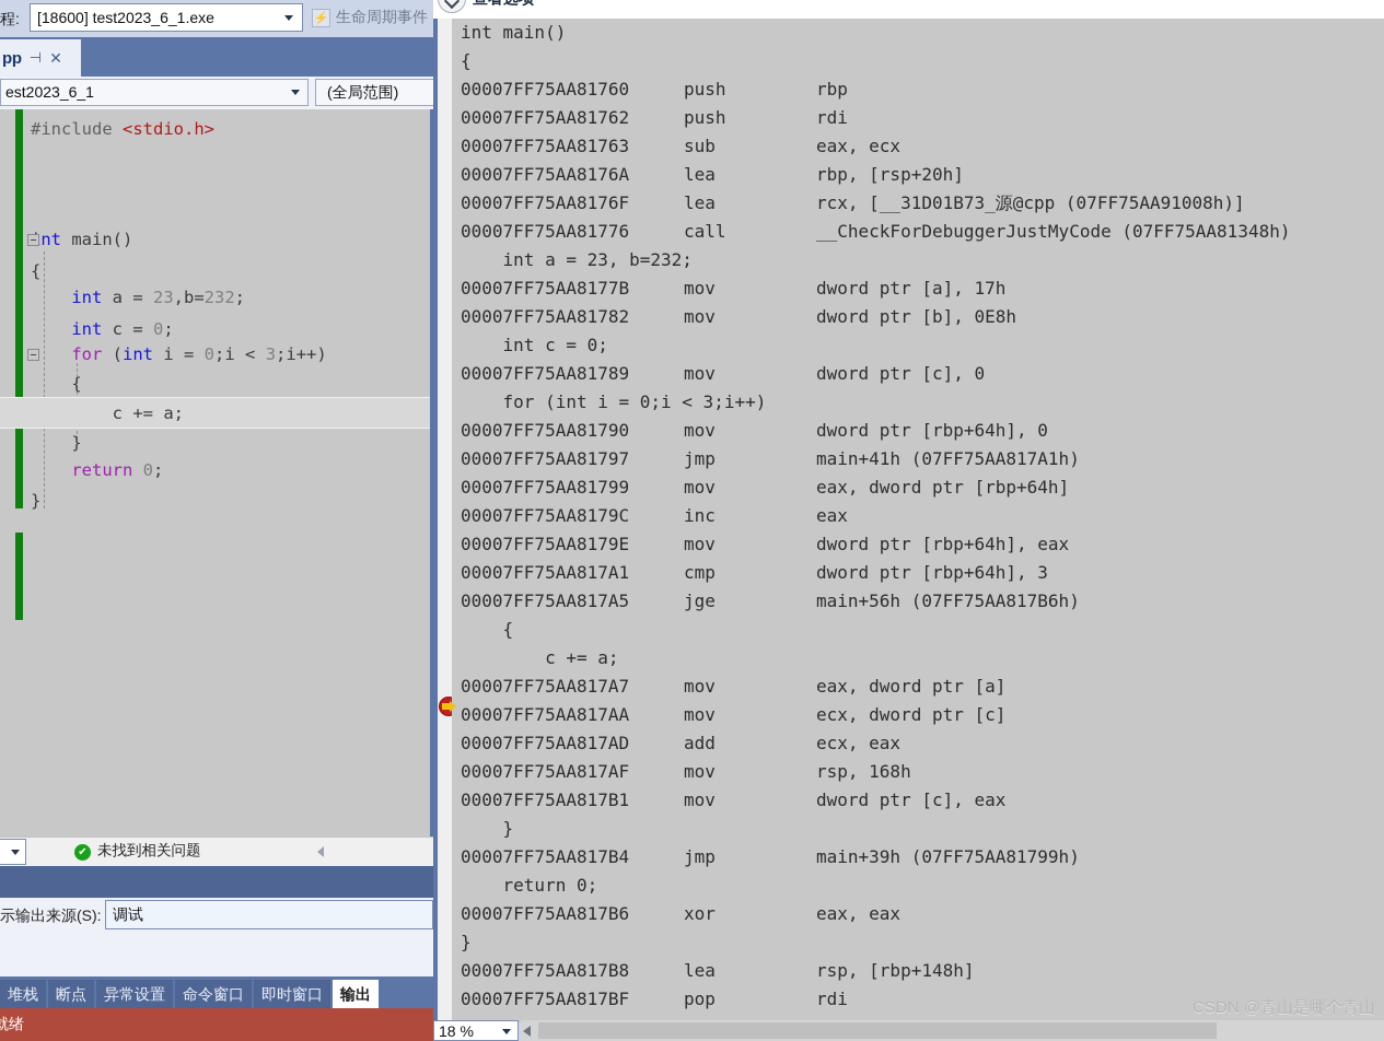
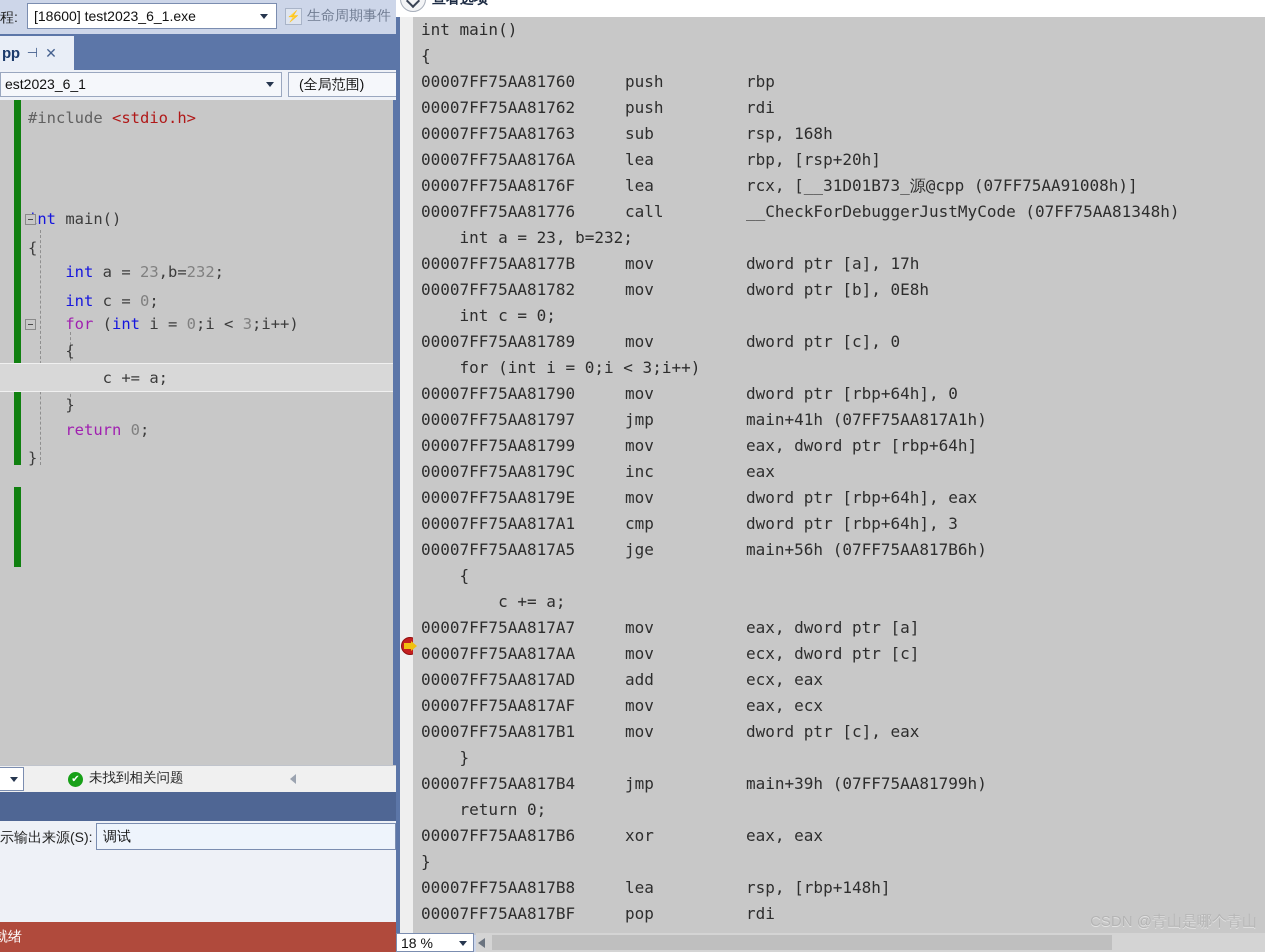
  程:
  [18600] test2023_6_1.exe
  ⚡
  生命周期事件
  pp
  ⊣
  ✕
  est2023_6_1
  (全局范围)
  #include <stdio.h>
  nt main()
  {
  int a = 23,b=232;
  int c = 0;
  for (int i = 0;i < 3;i++)
  {
  c += a;
  }
  return 0;
  }
  ✔
  未找到相关问题
  示输出来源(S):
  调试
- 堆栈
- 断点
- 异常设置
- 命令窗口
- 即时窗口
- 输出
  就绪
  int main()
  {
  00007FF75AA81760
  push
  rbp
  00007FF75AA81762
  push
  rdi
  00007FF75AA81763
  sub
- eax, ecx
+ rsp, 168h
  00007FF75AA8176A
  lea
  rbp, [rsp+20h]
  00007FF75AA8176F
  lea
  rcx, [__31D01B73_源@cpp (07FF75AA91008h)]
  00007FF75AA81776
  call
  __CheckForDebuggerJustMyCode (07FF75AA81348h)
  int a = 23, b=232;
  00007FF75AA8177B
  mov
  dword ptr [a], 17h
  00007FF75AA81782
  mov
  dword ptr [b], 0E8h
  int c = 0;
  00007FF75AA81789
  mov
  dword ptr [c], 0
  for (int i = 0;i < 3;i++)
  00007FF75AA81790
  mov
  dword ptr [rbp+64h], 0
  00007FF75AA81797
  jmp
  main+41h (07FF75AA817A1h)
  00007FF75AA81799
  mov
  eax, dword ptr [rbp+64h]
  00007FF75AA8179C
  inc
  eax
  00007FF75AA8179E
  mov
  dword ptr [rbp+64h], eax
  00007FF75AA817A1
  cmp
  dword ptr [rbp+64h], 3
  00007FF75AA817A5
  jge
  main+56h (07FF75AA817B6h)
  {
  c += a;
  00007FF75AA817A7
  mov
  eax, dword ptr [a]
  00007FF75AA817AA
  mov
  ecx, dword ptr [c]
  00007FF75AA817AD
  add
  ecx, eax
  00007FF75AA817AF
  mov
- rsp, 168h
+ eax, ecx
  00007FF75AA817B1
  mov
  dword ptr [c], eax
  }
  00007FF75AA817B4
  jmp
  main+39h (07FF75AA81799h)
  return 0;
  00007FF75AA817B6
  xor
  eax, eax
  }
  00007FF75AA817B8
  lea
  rsp, [rbp+148h]
  00007FF75AA817BF
  pop
  rdi
  CSDN @青山是哪个青山
  18 %
